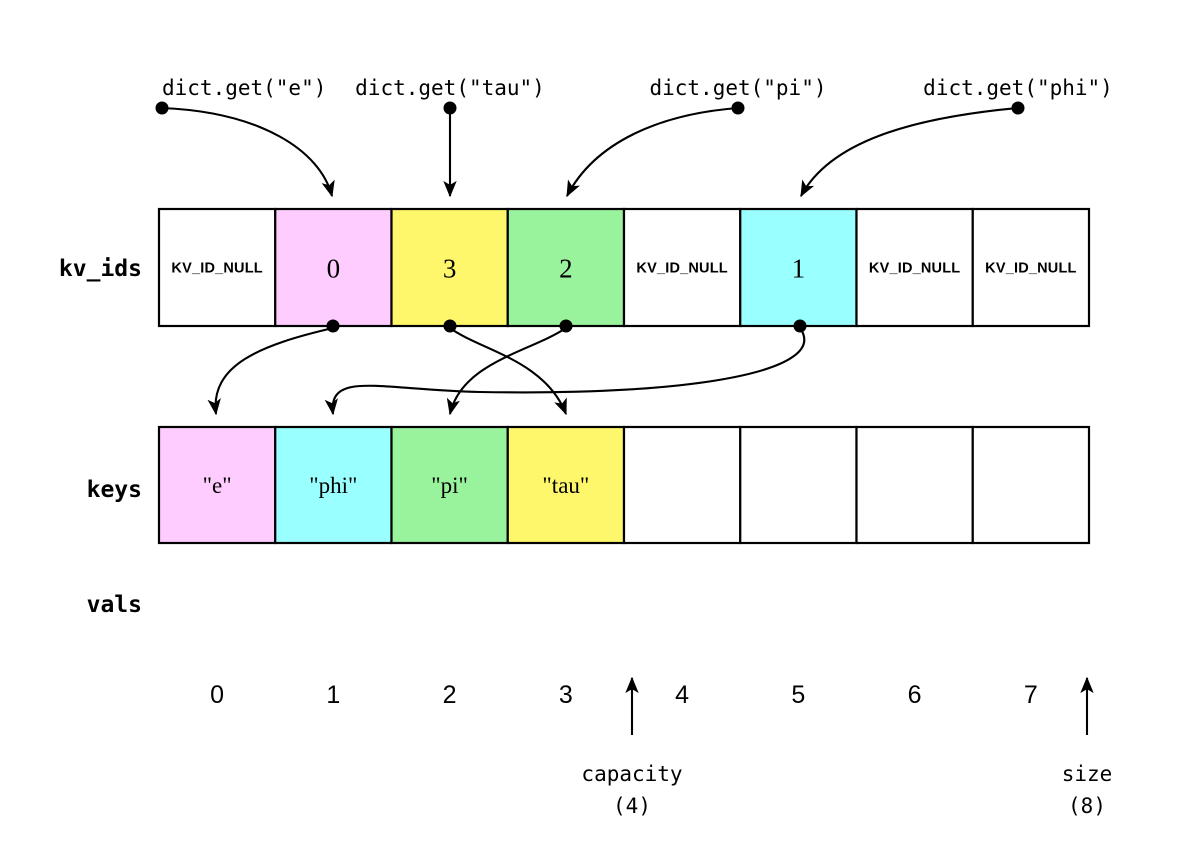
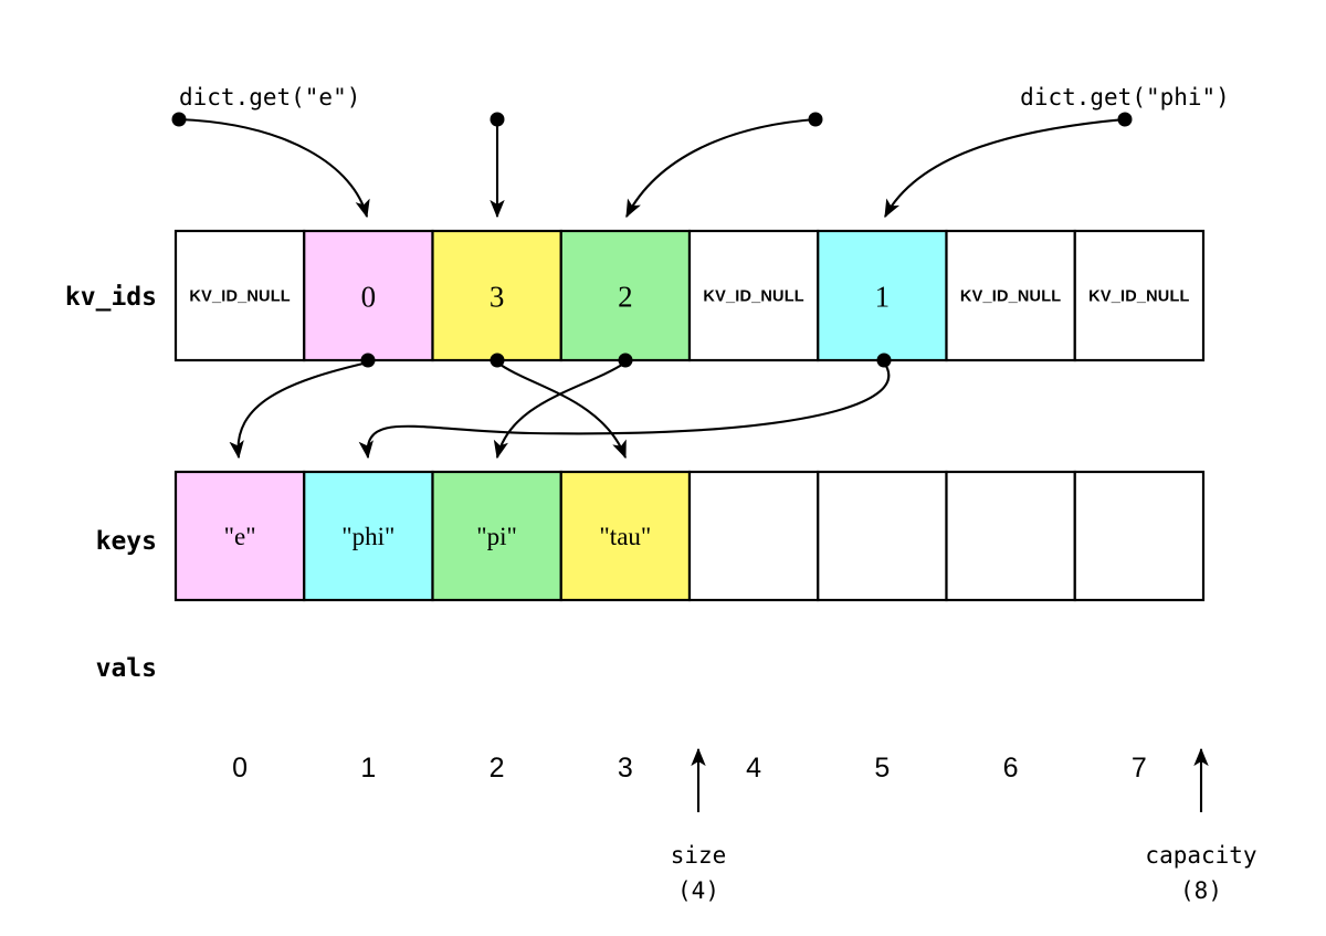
  dict.get("e")
- dict.get("tau")
- dict.get("pi")
  dict.get("phi")
  kv_ids
  KV_ID_NULL
  0
  3
  2
  KV_ID_NULL
  1
  KV_ID_NULL
  KV_ID_NULL
  keys
  vals
  "e"
  "phi"
  "pi"
  "tau"
  0
  1
  2
  3
  4
  5
  6
  7
- capacity
+ size
  (4)
- size
+ capacity
  (8)
